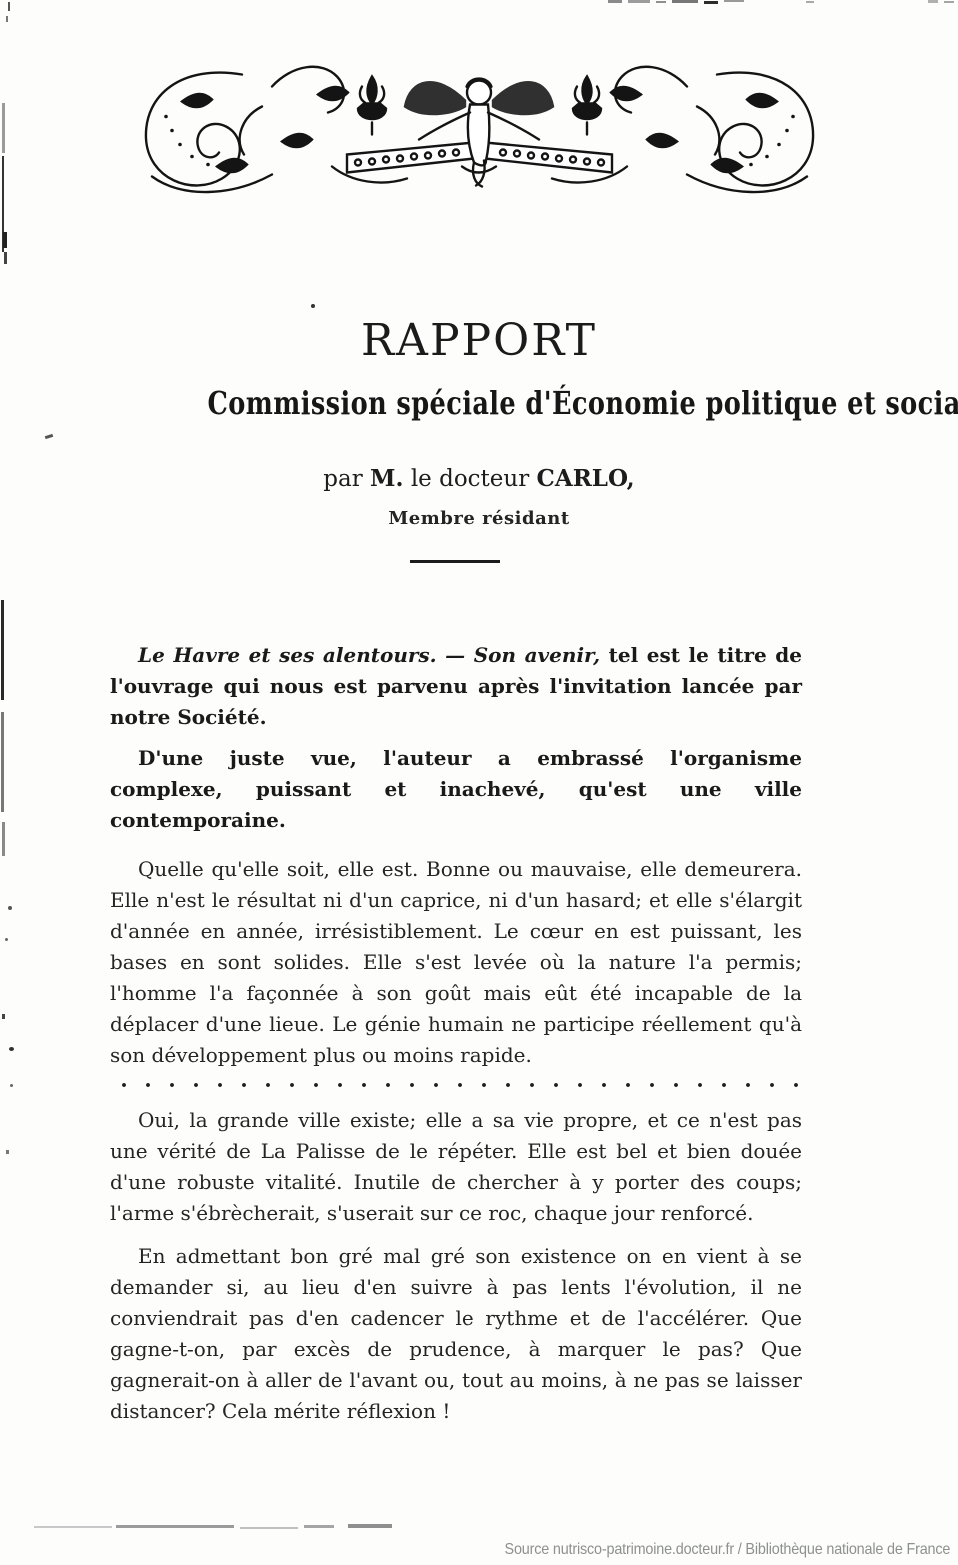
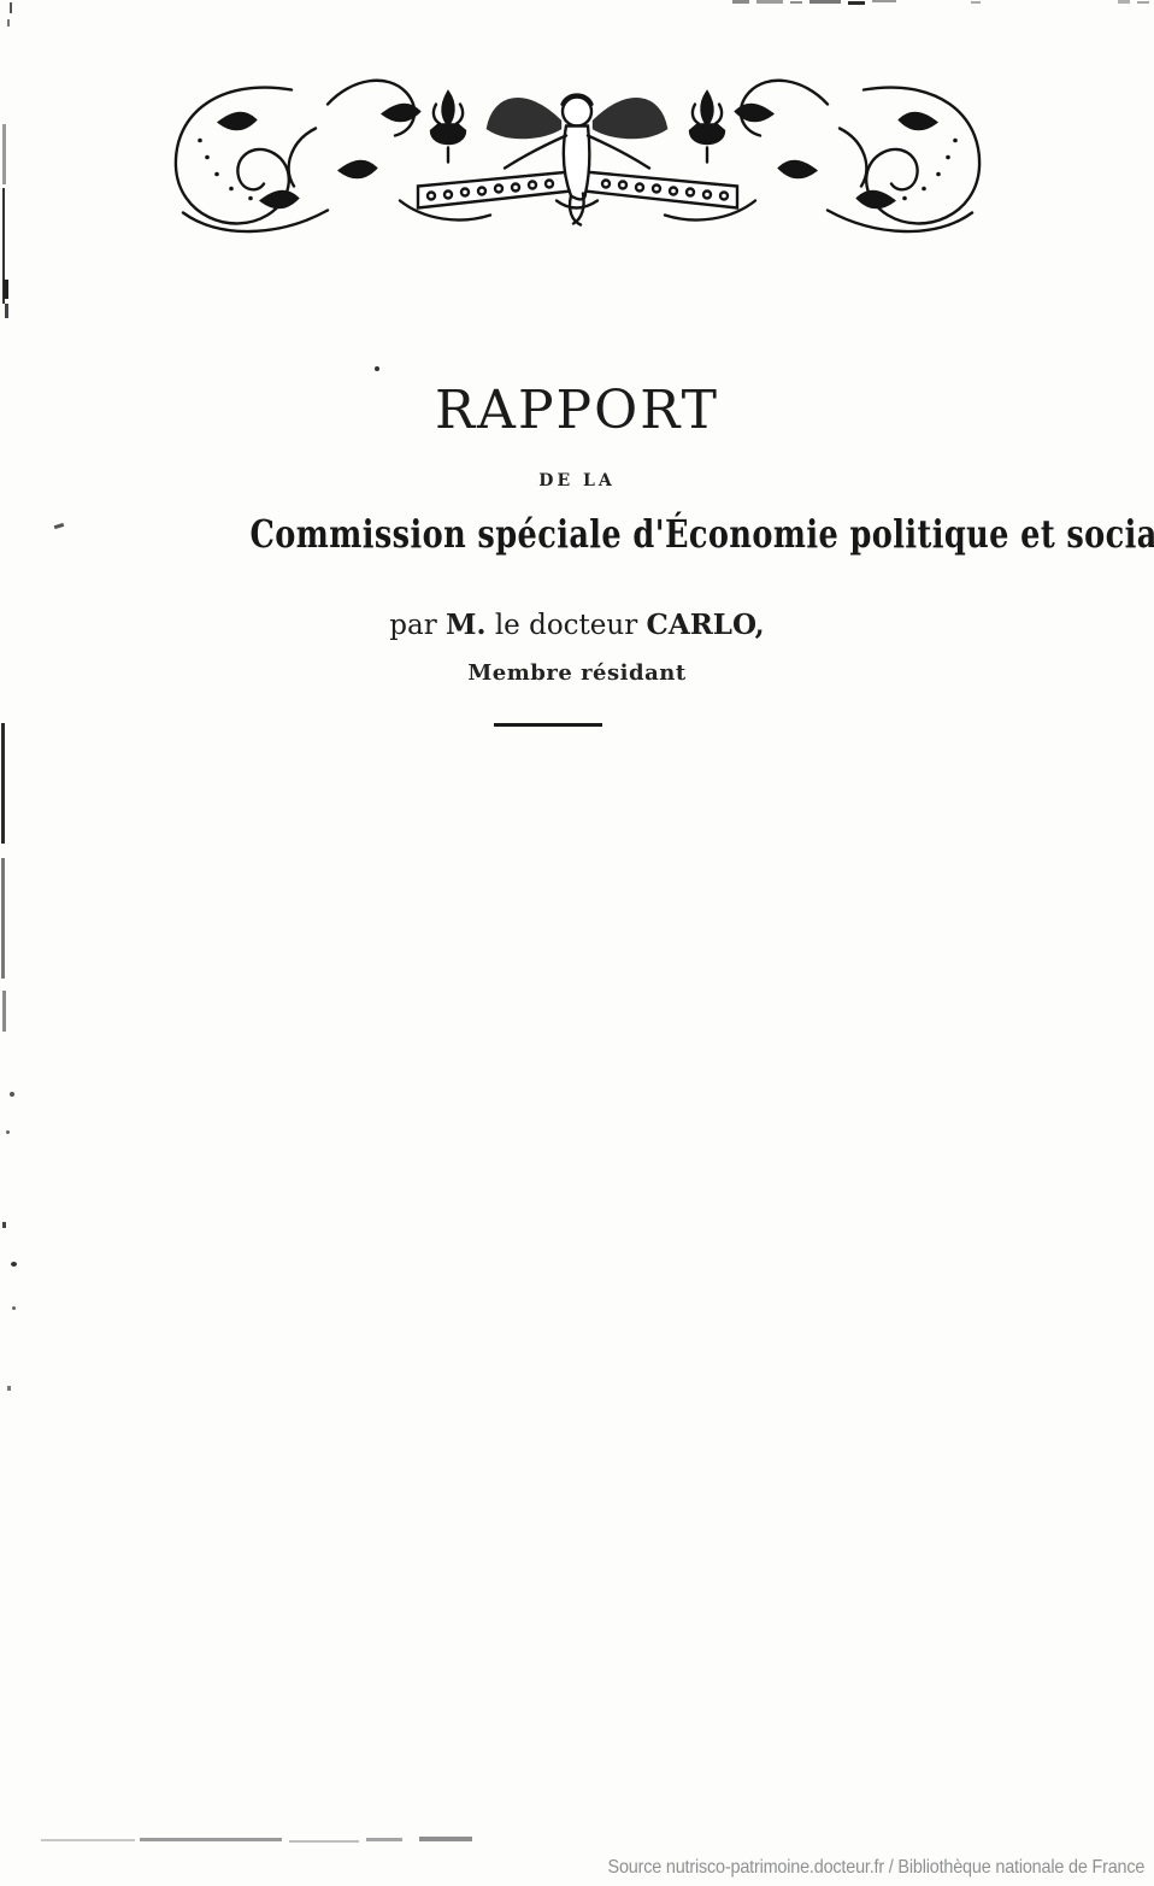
  RAPPORT
+ DE LA
  Commission spéciale d'Économie politique et socia
  par M. le docteur CARLO,
  Membre résidant
- Le Havre et ses alentours. — Son avenir, tel est le titre de l'ouvrage qui nous est parvenu après l'invitation lancée par notre Société.
- D'une juste vue, l'auteur a embrassé l'organisme complexe, puissant et inachevé, qu'est une ville contemporaine.
- Quelle qu'elle soit, elle est. Bonne ou mauvaise, elle demeurera. Elle n'est le résultat ni d'un caprice, ni d'un hasard; et elle s'élargit d'année en année, irrésistiblement. Le cœur en est puissant, les bases en sont solides. Elle s'est levée où la nature l'a permis; l'homme l'a façonnée à son goût mais eût été incapable de la déplacer d'une lieue. Le génie humain ne participe réellement qu'à son développement plus ou moins rapide.
- Oui, la grande ville existe; elle a sa vie propre, et ce n'est pas une vérité de La Palisse de le répéter. Elle est bel et bien douée d'une robuste vitalité. Inutile de chercher à y porter des coups; l'arme s'ébrècherait, s'userait sur ce roc, chaque jour renforcé.
- En admettant bon gré mal gré son existence on en vient à se demander si, au lieu d'en suivre à pas lents l'évolution, il ne conviendrait pas d'en cadencer le rythme et de l'accélérer. Que gagne-t-on, par excès de prudence, à marquer le pas? Que gagnerait-on à aller de l'avant ou, tout au moins, à ne pas se laisser distancer? Cela mérite réflexion !
  Source nutrisco-patrimoine.docteur.fr / Bibliothèque nationale de France
